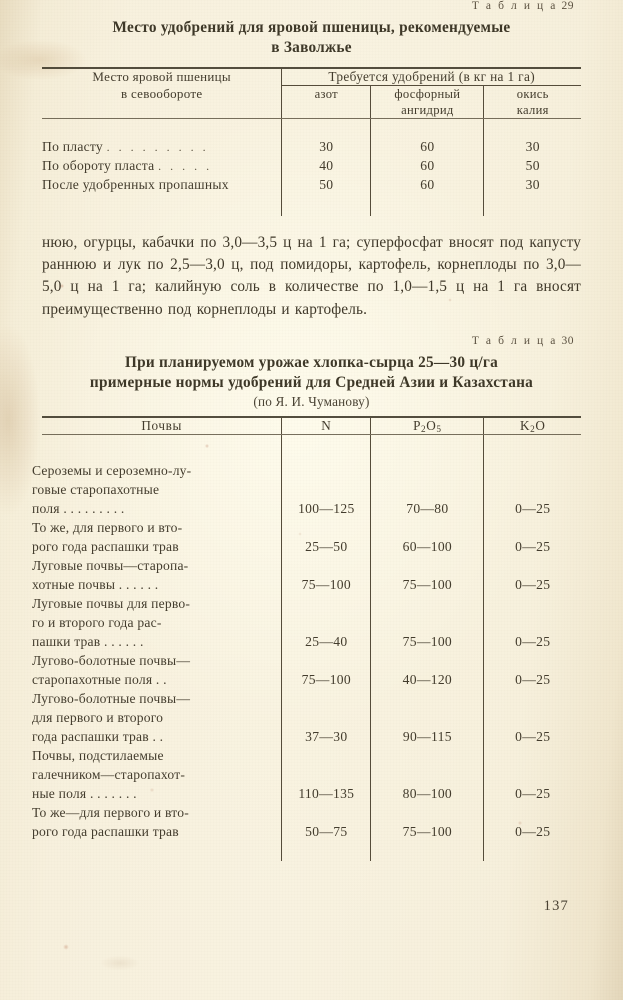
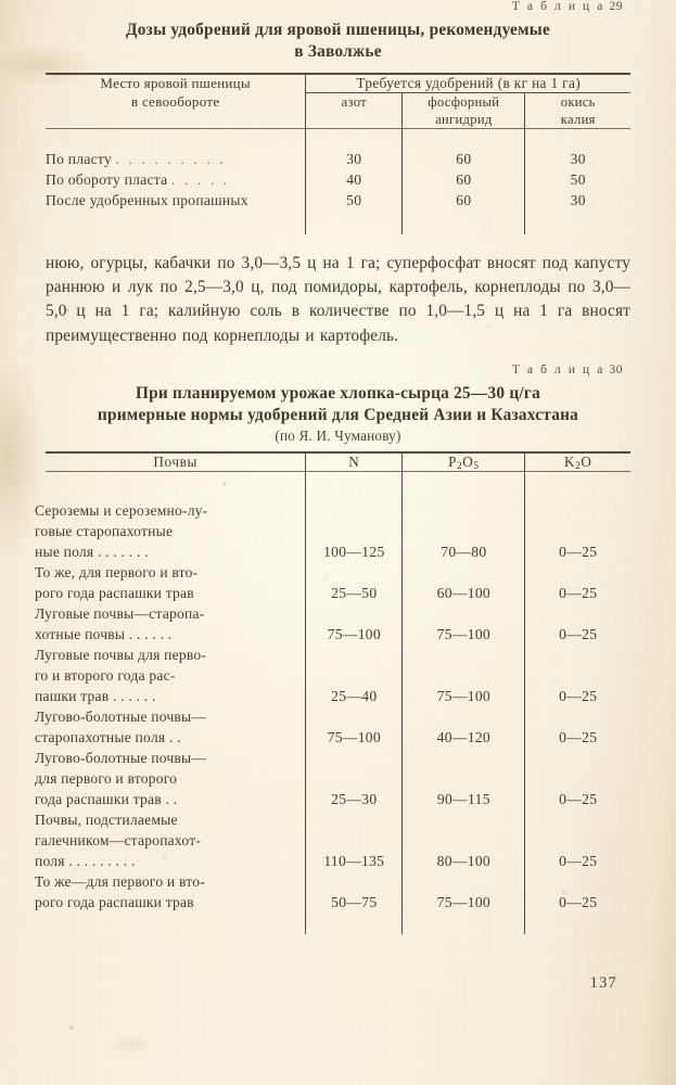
  Т а б л и ц а 29
- Место удобрений для яровой пшеницы, рекомендуемые
+ Дозы удобрений для яровой пшеницы, рекомендуемые
  в Заволжье
  Место яровой пшеницы в севообороте	Требуется удобрений (в кг на 1 га)
  азот	фосфорный ангидрид	окись калия
  По пласту . . . . . . . . .	30	60	30
  По обороту пласта . . . . .	40	60	50
  После удобренных пропашных	50	60	30
  нюю, огурцы, кабачки по 3,0—3,5 ц на 1 га; суперфосфат вносят под капусту раннюю и лук по 2,5—3,0 ц, под помидоры, картофель, корнеплоды по 3,0—5,0 ц на 1 га; калийную соль в количестве по 1,0—1,5 ц на 1 га вносят преимущественно под корнеплоды и картофель.
  Т а б л и ц а 30
  При планируемом урожае хлопка-сырца 25—30 ц/га
  примерные нормы удобрений для Средней Азии и Казахстана
  (по Я. И. Чуманову)
  Почвы	N	P2O5	K2O
- Сероземы и сероземно-лу- говые старопахотные поля . . . . . . . . .	100—125	70—80	0—25
+ Сероземы и сероземно-лу- говые старопахотные ные поля . . . . . . .	100—125	70—80	0—25
  То же, для первого и вто- рого года распашки трав	25—50	60—100	0—25
  Луговые почвы—старопа- хотные почвы . . . . . .	75—100	75—100	0—25
  Луговые почвы для перво- го и второго года рас- пашки трав . . . . . .	25—40	75—100	0—25
  Лугово-болотные почвы— старопахотные поля . .	75—100	40—120	0—25
- Лугово-болотные почвы— для первого и второго года распашки трав . .	37—30	90—115	0—25
+ Лугово-болотные почвы— для первого и второго года распашки трав . .	25—30	90—115	0—25
- Почвы, подстилаемые галечником—старопахот- ные поля . . . . . . .	110—135	80—100	0—25
+ Почвы, подстилаемые галечником—старопахот- поля . . . . . . . . .	110—135	80—100	0—25
  То же—для первого и вто- рого года распашки трав	50—75	75—100	0—25
  137
